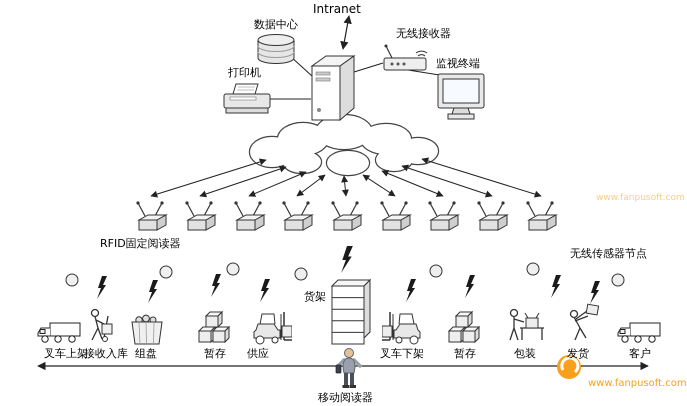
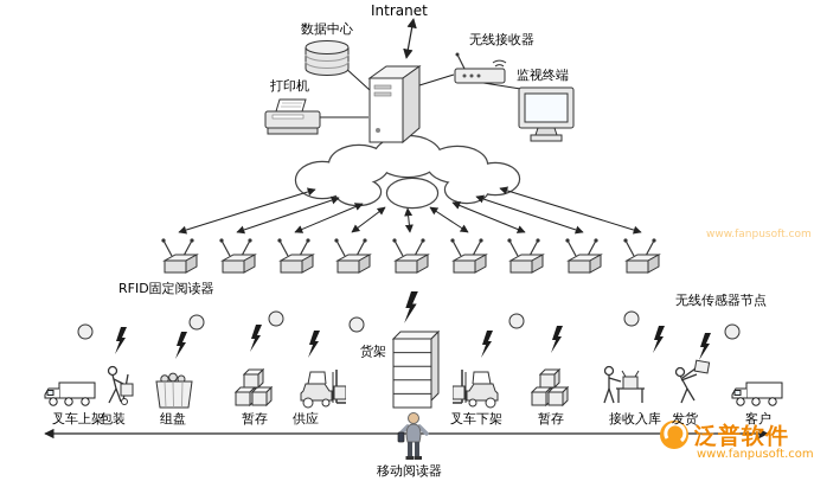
  Intranet
  数据中心
  无线接收器
  监视终端
  打印机
  RFID固定阅读器
  无线传感器节点
  货架
  移动阅读器
  叉车上架
- 接收入库
+ 包装
  组盘
  暂存
  供应
  叉车下架
  暂存
- 包装
+ 接收入库
  发货
  客户
  www.fanpusoft.com
+ 泛普软件
  www.fanpusoft.com
